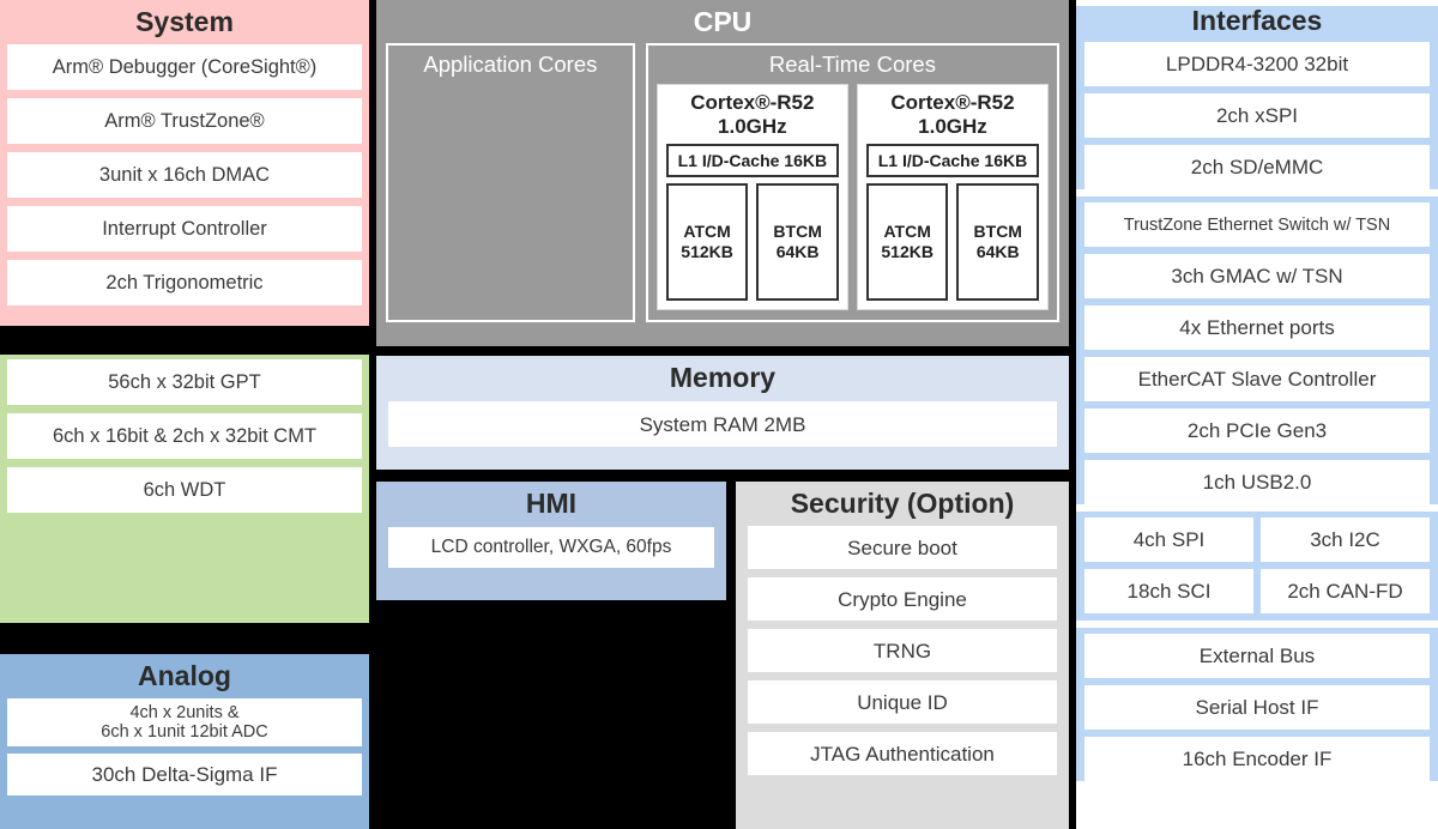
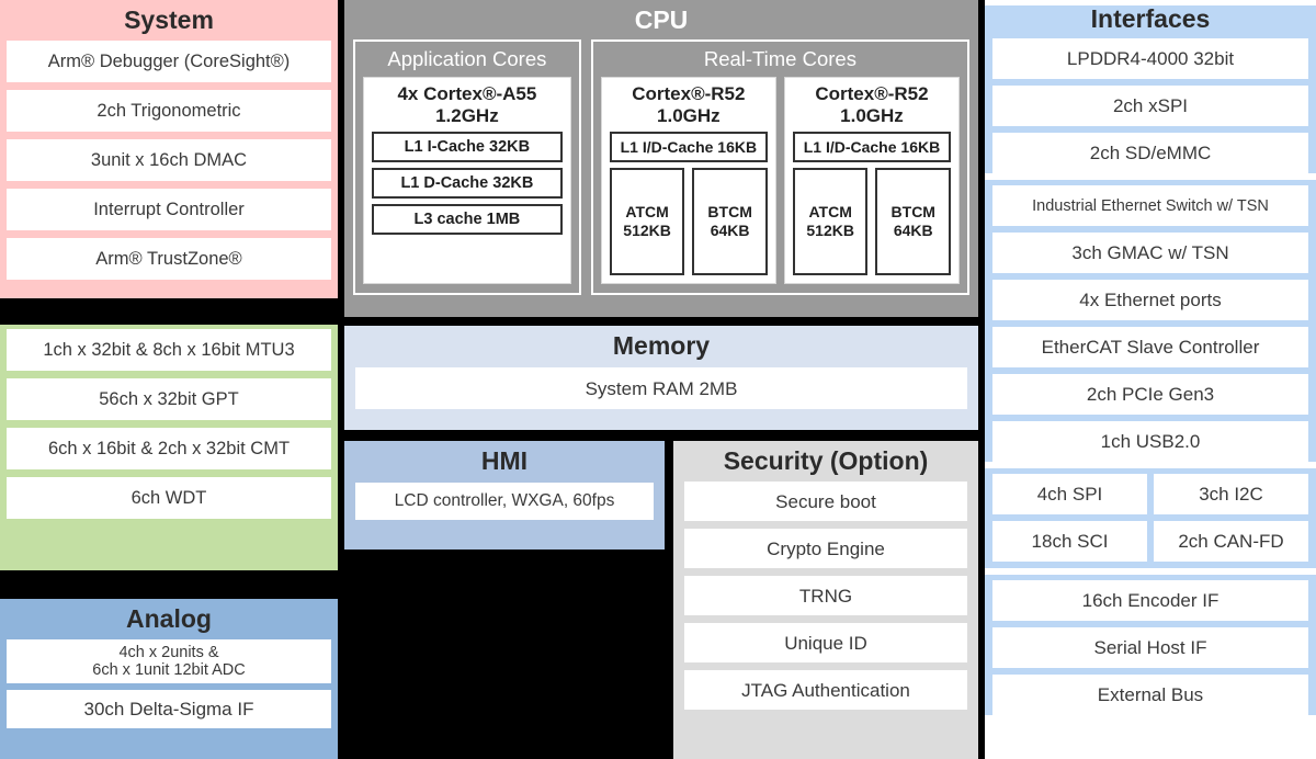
  System
  Arm® Debugger (CoreSight®)
- Arm® TrustZone®
+ 2ch Trigonometric
  3unit x 16ch DMAC
  Interrupt Controller
- 2ch Trigonometric
+ Arm® TrustZone®
+ 1ch x 32bit & 8ch x 16bit MTU3
  56ch x 32bit GPT
  6ch x 16bit & 2ch x 32bit CMT
  6ch WDT
  Analog
  4ch x 2units &
  6ch x 1unit 12bit ADC
  30ch Delta-Sigma IF
  CPU
  Application Cores
+ 4x Cortex®-A55
+ 1.2GHz
+ L1 I-Cache 32KB
+ L1 D-Cache 32KB
+ L3 cache 1MB
  Real-Time Cores
  Cortex®-R52
  1.0GHz
  L1 I/D-Cache 16KB
  ATCM
  512KB
  BTCM
  64KB
  Cortex®-R52
  1.0GHz
  L1 I/D-Cache 16KB
  ATCM
  512KB
  BTCM
  64KB
  Memory
  System RAM 2MB
  HMI
  LCD controller, WXGA, 60fps
  Security (Option)
  Secure boot
  Crypto Engine
  TRNG
  Unique ID
  JTAG Authentication
  Interfaces
- LPDDR4-3200 32bit
+ LPDDR4-4000 32bit
  2ch xSPI
  2ch SD/eMMC
- TrustZone Ethernet Switch w/ TSN
+ Industrial Ethernet Switch w/ TSN
  3ch GMAC w/ TSN
  4x Ethernet ports
  EtherCAT Slave Controller
  2ch PCIe Gen3
  1ch USB2.0
  4ch SPI
  3ch I2C
  18ch SCI
  2ch CAN-FD
- External Bus
+ 16ch Encoder IF
  Serial Host IF
- 16ch Encoder IF
+ External Bus
